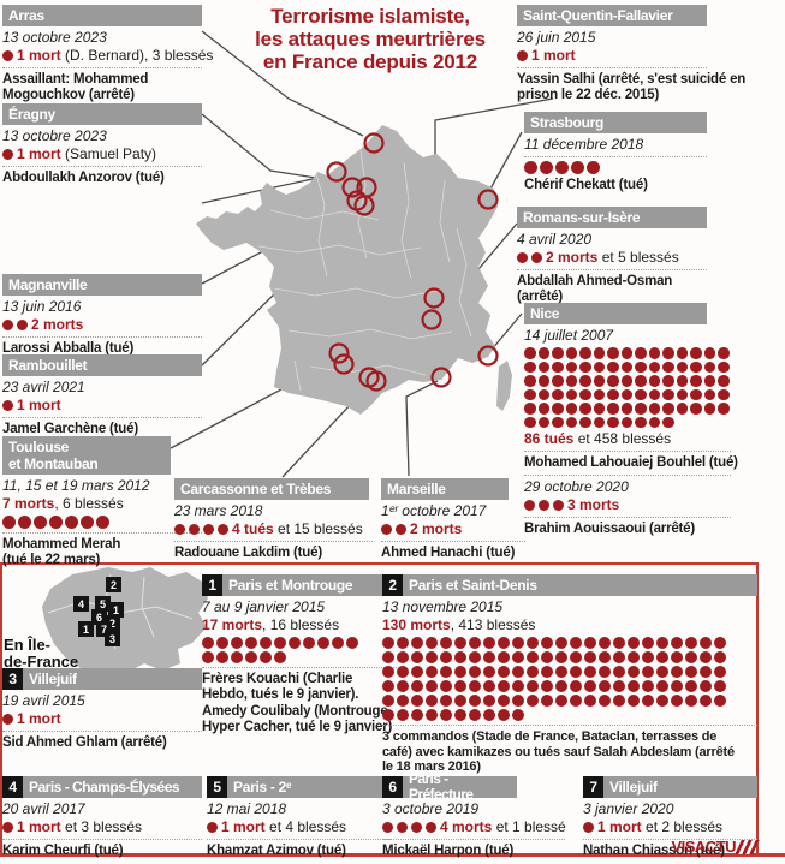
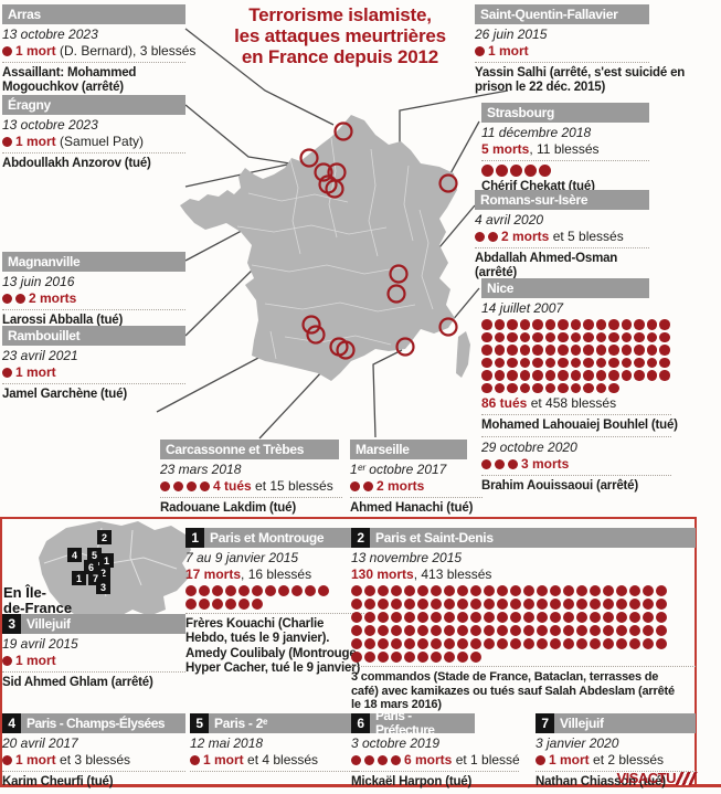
  Terrorisme islamiste,
  les attaques meurtrières
  en France depuis 2012
  Arras
  13 octobre 2023
  1 mort (D. Bernard), 3 blessés
  Assaillant: Mohammed Mogouchkov (arrêté)
  Éragny
  13 octobre 2023
  1 mort (Samuel Paty)
  Abdoullakh Anzorov (tué)
  Magnanville
  13 juin 2016
  2 morts
  Larossi Abballa (tué)
  Rambouillet
  23 avril 2021
  1 mort
  Jamel Garchène (tué)
- Toulouse
- et Montauban
- 11, 15 et 19 mars 2012
- 7 morts, 6 blessés
- Mohammed Merah (tué le 22 mars)
  Carcassonne et Trèbes
  23 mars 2018
  4 tués et 15 blessés
  Radouane Lakdim (tué)
  Marseille
  1ᵉʳ octobre 2017
  2 morts
  Ahmed Hanachi (tué)
  Saint-Quentin-Fallavier
  26 juin 2015
  1 mort
  Yassin Salhi (arrêté, s'est suicidé en prison le 22 déc. 2015)
  Strasbourg
  11 décembre 2018
+ 5 morts, 11 blessés
  Chérif Chekatt (tué)
  Romans-sur-Isère
  4 avril 2020
  2 morts et 5 blessés
  Abdallah Ahmed-Osman (arrêté)
  Nice
  14 juillet 2007
  86 tués et 458 blessés
  Mohamed Lahouaiej Bouhlel (tué)
  29 octobre 2020
  3 morts
  Brahim Aouissaoui (arrêté)
  En Île-
  de-France
  2
  4
  5
  1
  6
  2
  1
  7
  3
  1
  Paris et Montrouge
  7 au 9 janvier 2015
  17 morts, 16 blessés
  Frères Kouachi (Charlie Hebdo, tués le 9 janvier).
  Amedy Coulibaly (Montroug Hyper Cacher, tué le 9 janvier)
  2
  Paris et Saint-Denis
  13 novembre 2015
  130 morts, 413 blessés
  3 commandos (Stade de France, Bataclan, terrasses de café) avec kamikazes ou tués sauf Salah Abdeslam (arrêté le 18 mars 2016)
  3
  Villejuif
  19 avril 2015
  1 mort
  Sid Ahmed Ghlam (arrêté)
  4
  Paris - Champs-Élysées
  20 avril 2017
  1 mort et 3 blessés
  Karim Cheurfi (tué)
  5
  Paris - 2ᵉ
  12 mai 2018
  1 mort et 4 blessés
- Khamzat Azimov (tué)
  6
  Paris - Préfecture
  3 octobre 2019
- 4 morts et 1 blessé
+ 6 morts et 1 blessé
  Mickaël Harpon (tué)
  7
  Villejuif
  3 janvier 2020
  1 mort et 2 blessés
  Nathan Chiasson (tué)
  VISACTU
